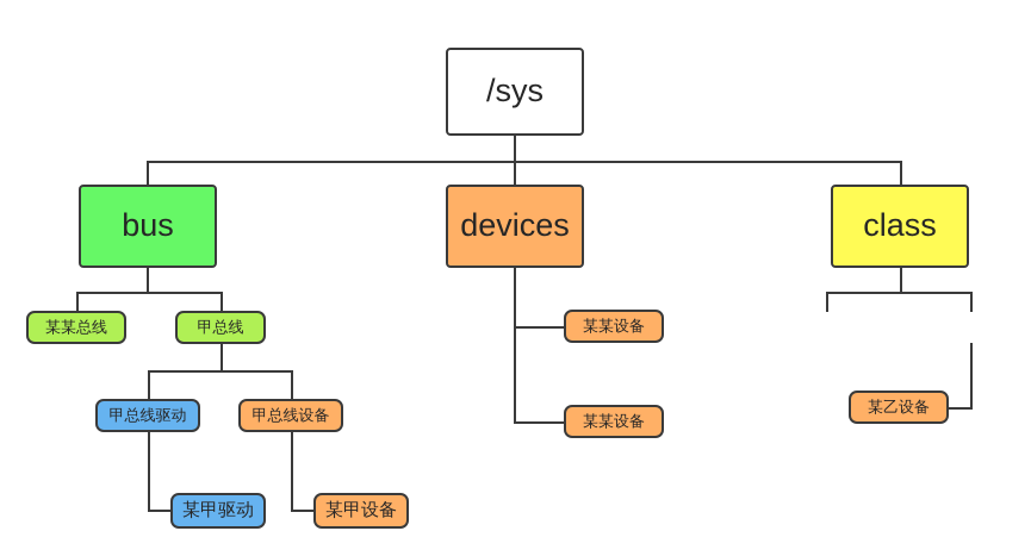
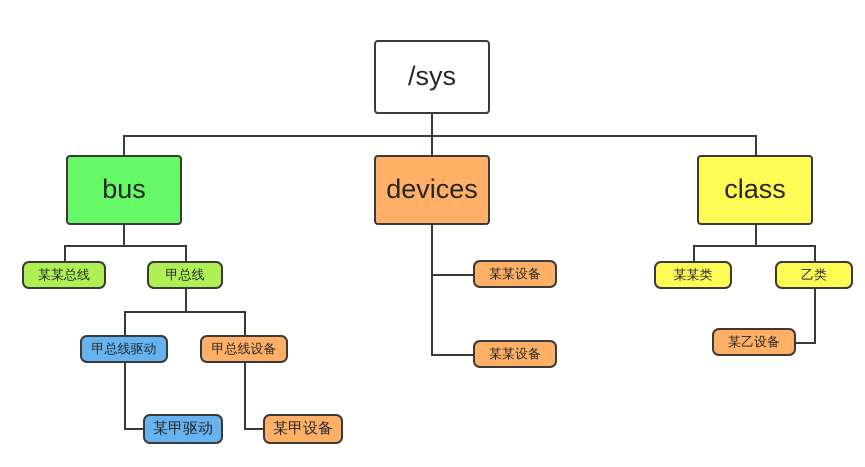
  /sys
  bus
  devices
  class
  某某总线
  甲总线
  甲总线驱动
  甲总线设备
  某甲驱动
  某甲设备
  某某设备
  某某设备
+ 某某类
+ 乙类
  某乙设备
